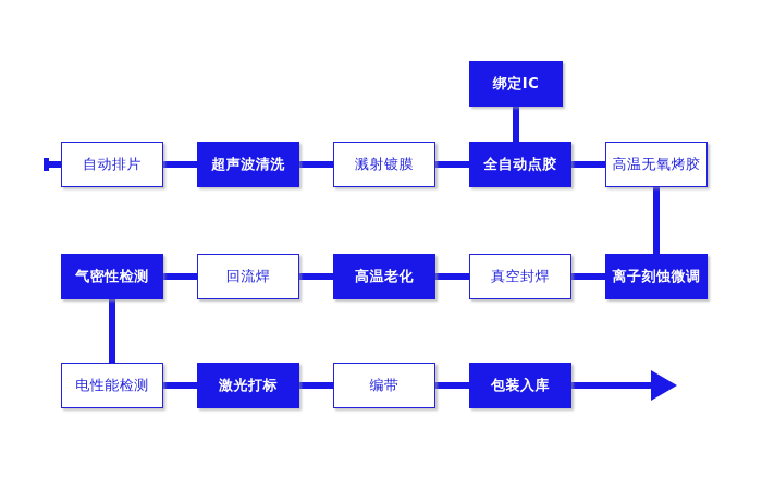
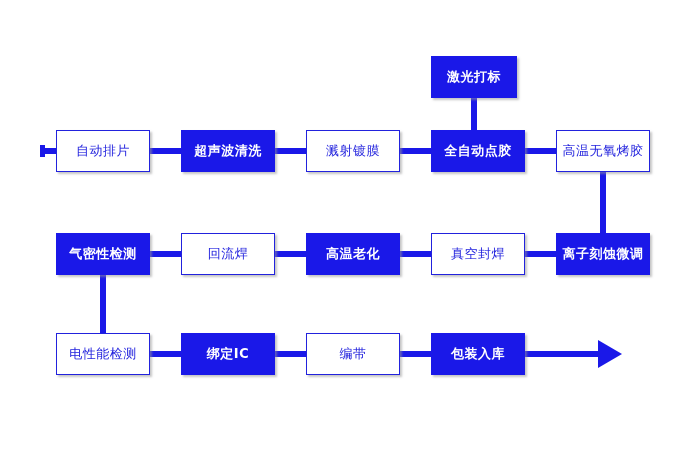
  自动排片
  超声波清洗
  溅射镀膜
  全自动点胶
  高温无氧烤胶
- 绑定IC
+ 激光打标
  离子刻蚀微调
  真空封焊
  高温老化
  回流焊
  气密性检测
  电性能检测
- 激光打标
+ 绑定IC
  编带
  包装入库
